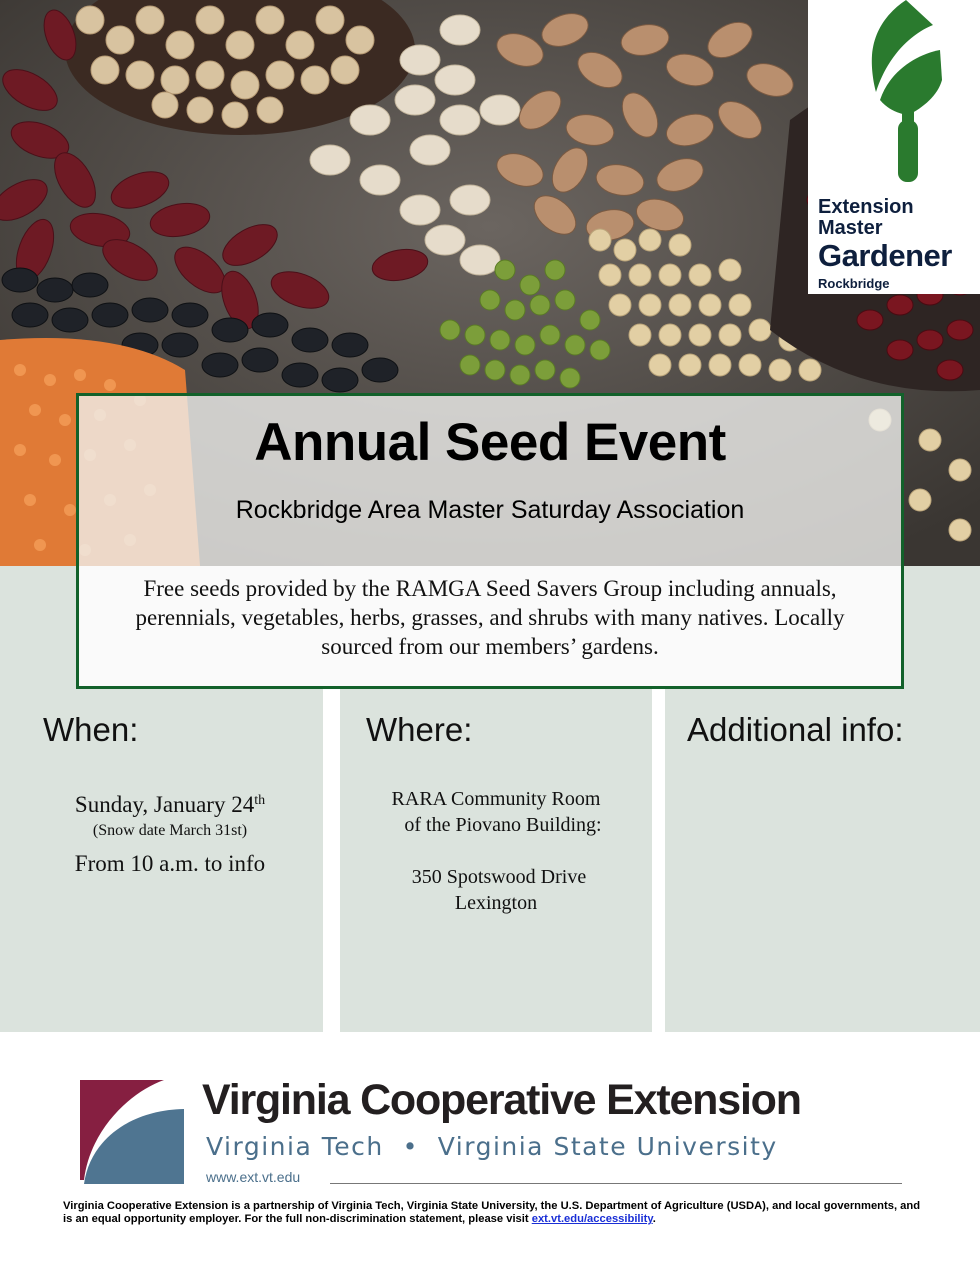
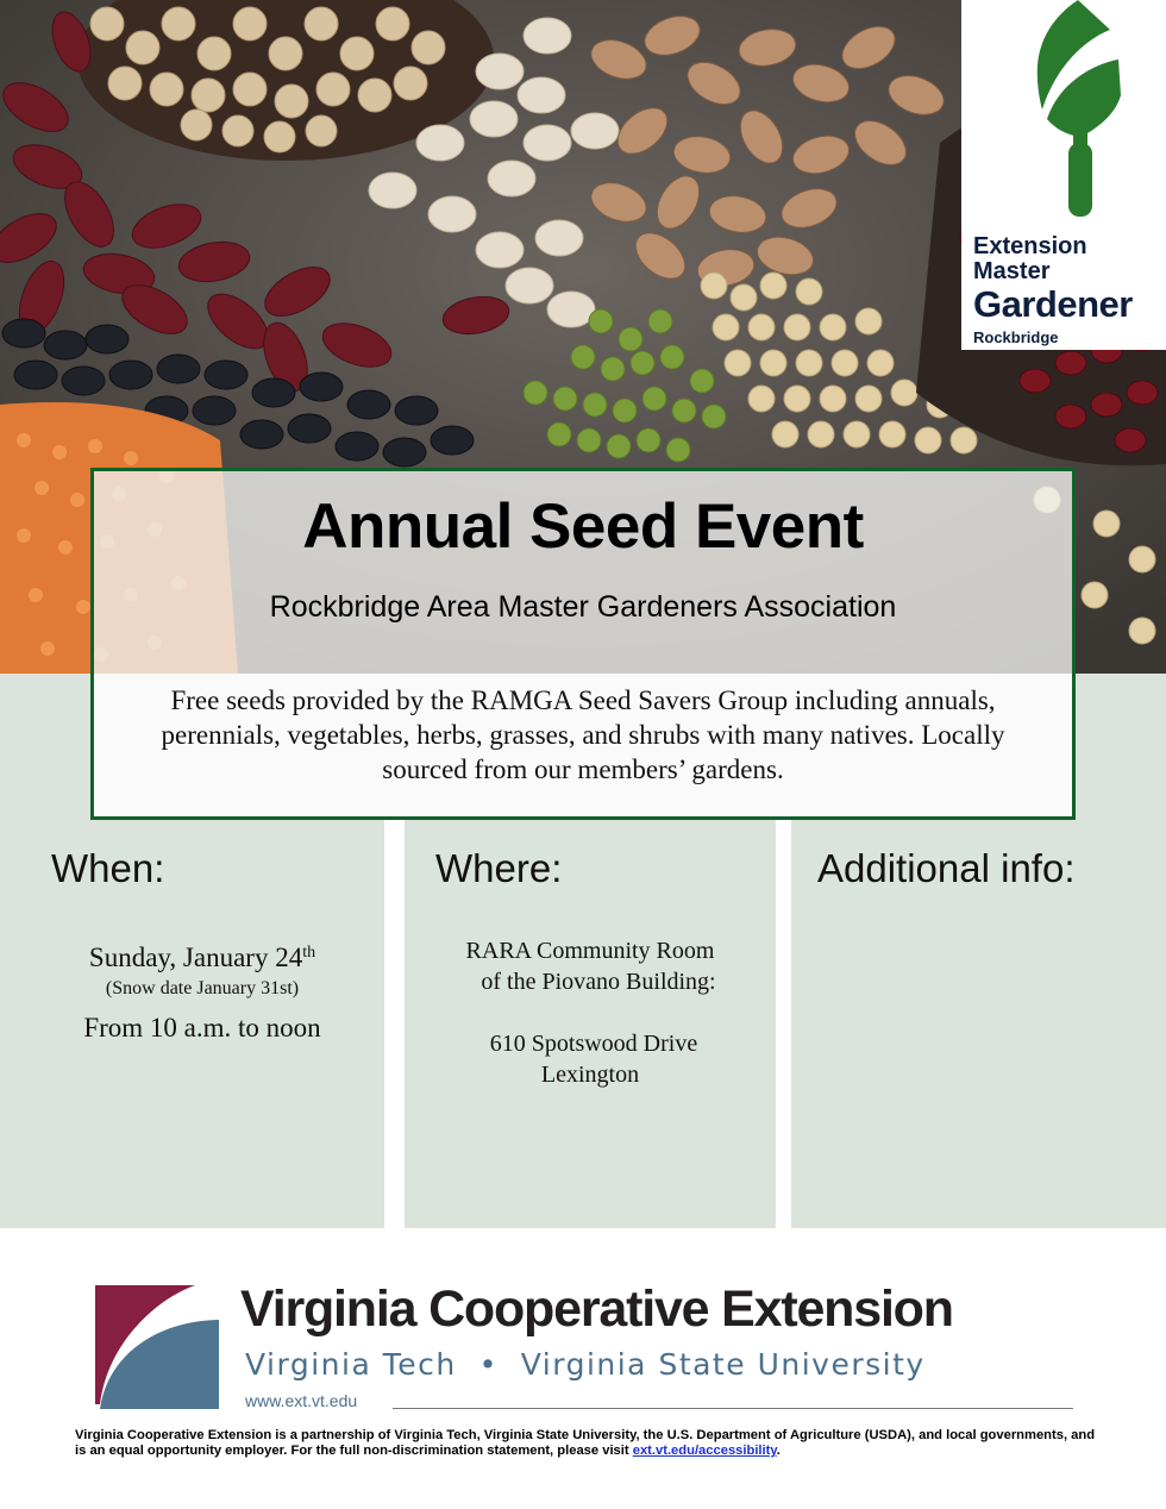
  Extension
  Master
  Gardener
  Rockbridge
  When:
  Sunday, January 24th
- (Snow date March 31st)
+ (Snow date January 31st)
- From 10 a.m. to info
+ From 10 a.m. to noon
  Where:
  RARA Community Room
  of the Piovano Building:
- 350 Spotswood Drive
+ 610 Spotswood Drive
  Lexington
  Additional info:
  Annual Seed Event
- Rockbridge Area Master Saturday Association
+ Rockbridge Area Master Gardeners Association
  Free seeds provided by the RAMGA Seed Savers Group including annuals, perennials, vegetables, herbs, grasses, and shrubs with many natives. Locally sourced from our members’ gardens.
  Virginia Cooperative Extension
  Virginia Tech • Virginia State University
  www.ext.vt.edu
  Virginia Cooperative Extension is a partnership of Virginia Tech, Virginia State University, the U.S. Department of Agriculture (USDA), and local governments, and is an equal opportunity employer. For the full non-discrimination statement, please visit ext.vt.edu/accessibility.
